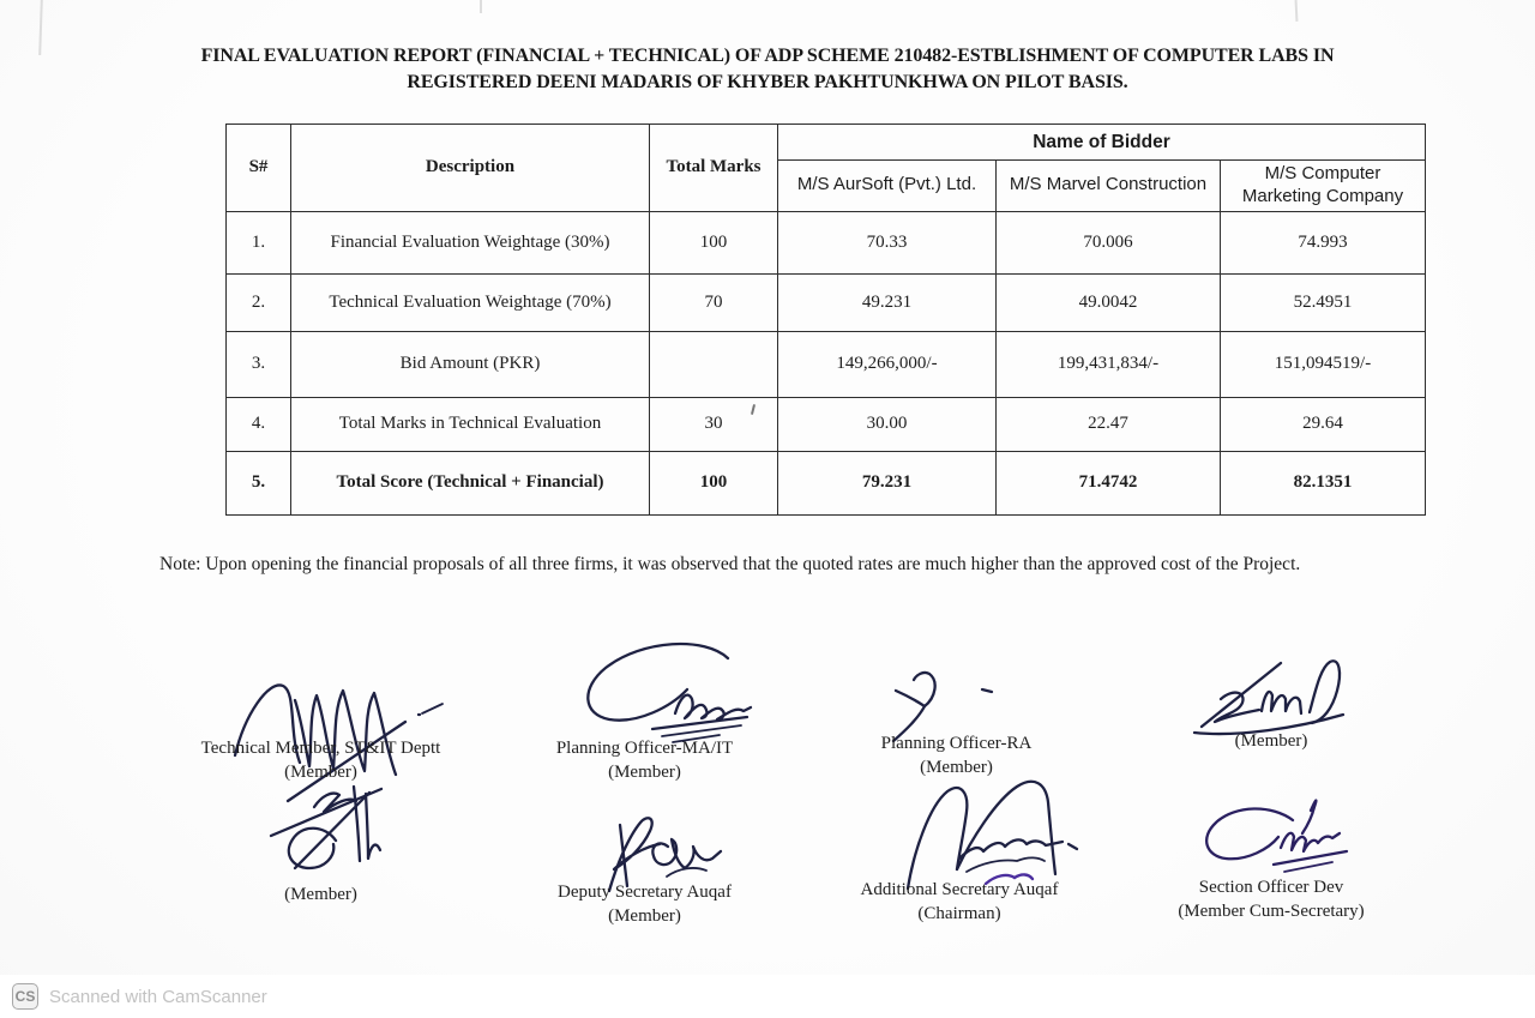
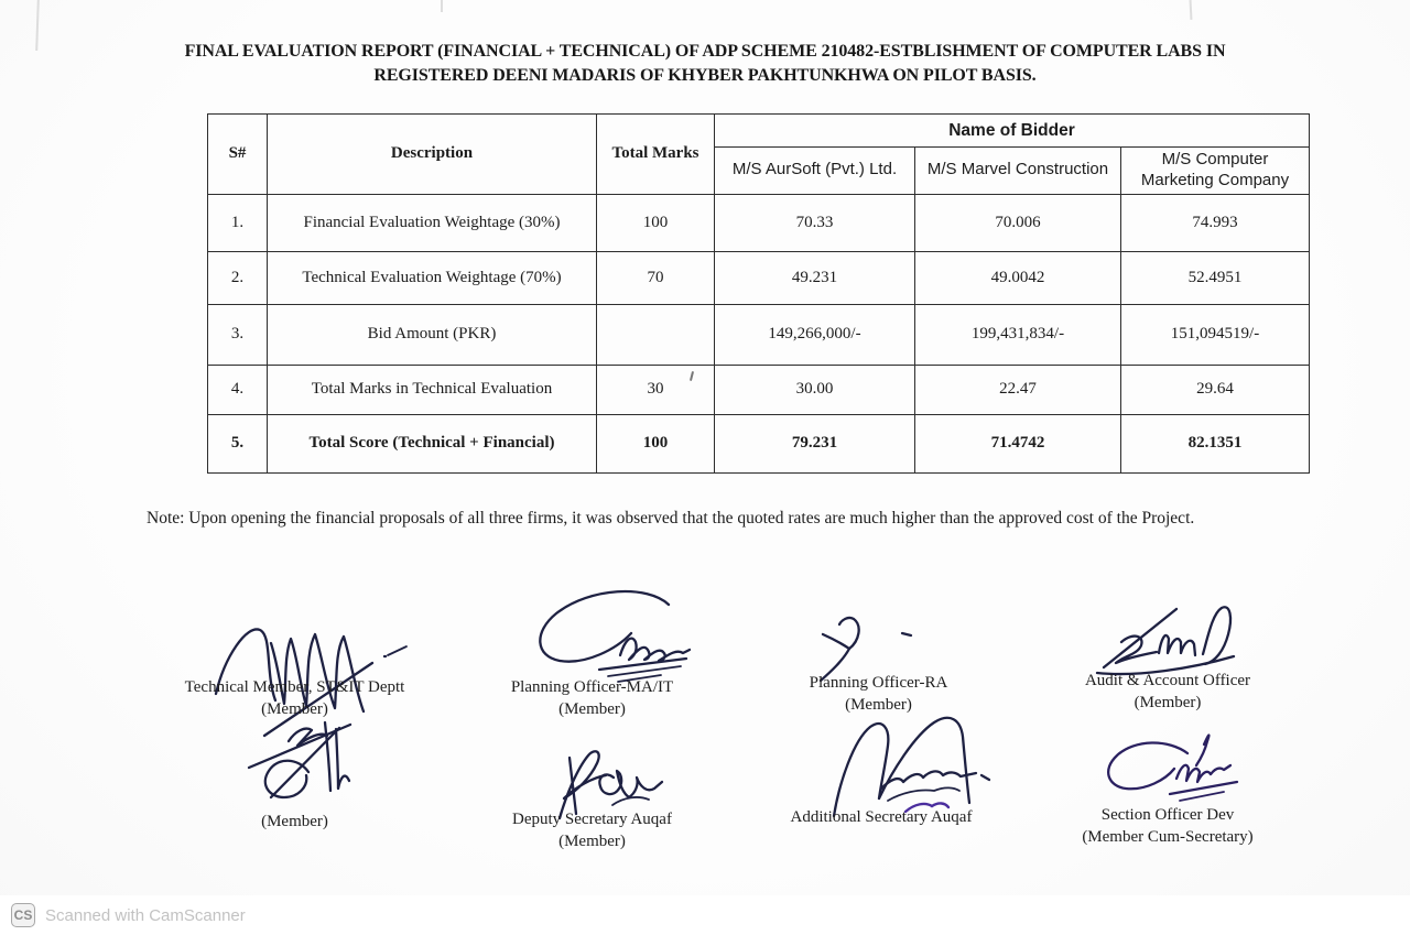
  FINAL EVALUATION REPORT (FINANCIAL + TECHNICAL) OF ADP SCHEME 210482-ESTBLISHMENT OF COMPUTER LABS IN
  REGISTERED DEENI MADARIS OF KHYBER PAKHTUNKHWA ON PILOT BASIS.
  S#	Description	Total Marks	Name of Bidder
  M/S AurSoft (Pvt.) Ltd.	M/S Marvel Construction	M/S Computer Marketing Company
  1.	Financial Evaluation Weightage (30%)	100	70.33	70.006	74.993
  2.	Technical Evaluation Weightage (70%)	70	49.231	49.0042	52.4951
  3.	Bid Amount (PKR)		149,266,000/-	199,431,834/-	151,094519/-
  4.	Total Marks in Technical Evaluation	30	30.00	22.47	29.64
  5.	Total Score (Technical + Financial)	100	79.231	71.4742	82.1351
  Note: Upon opening the financial proposals of all three firms, it was observed that the quoted rates are much higher than the approved cost of the Project.
  Technical Member, ST&IT Deptt
  (Member)
  Planning Officer-MA/IT
  (Member)
  Planning Officer-RA
  (Member)
+ Audit & Account Officer
  (Member)
  (Member)
  Deputy Secretary Auqaf
  (Member)
  Additional Secretary Auqaf
- (Chairman)
  Section Officer Dev
  (Member Cum-Secretary)
  CS
  Scanned with CamScanner
